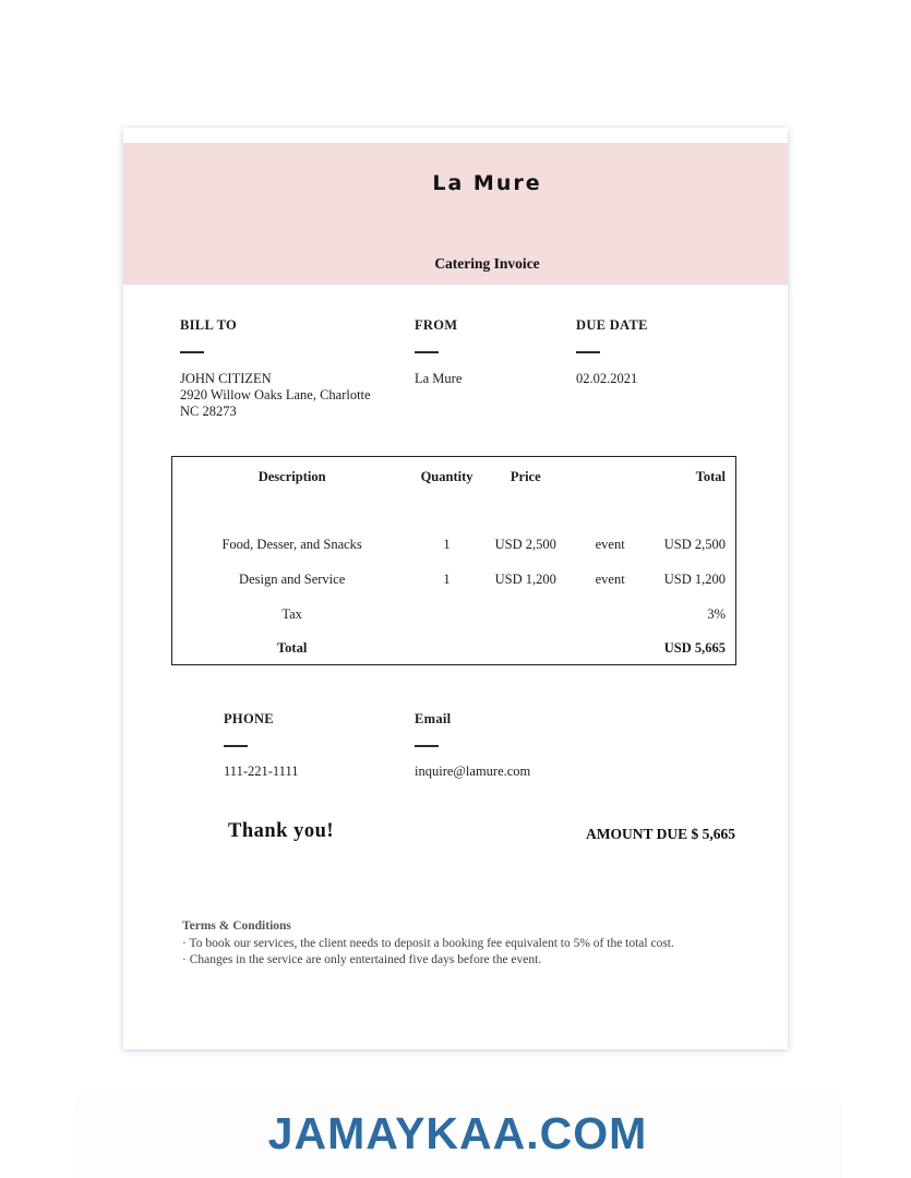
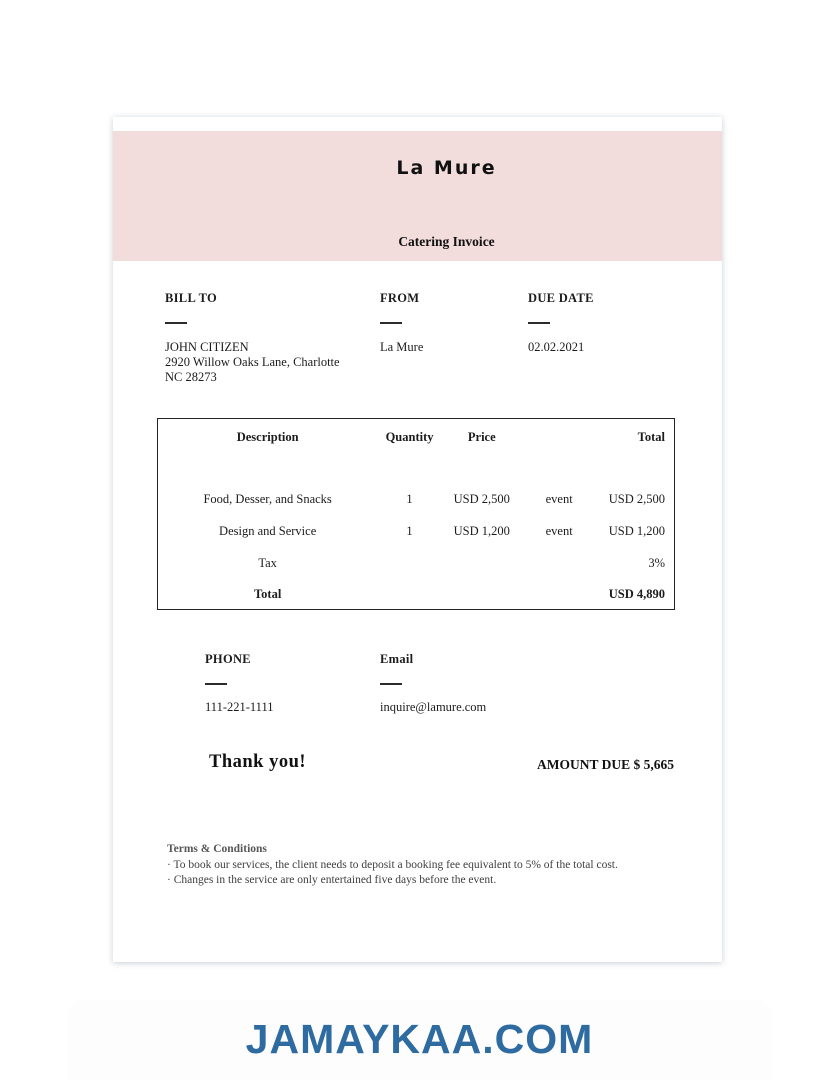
  La Mure
  Catering Invoice
  BILL TO
  JOHN CITIZEN
  2920 Willow Oaks Lane, Charlotte
  NC 28273
  FROM
  La Mure
  DUE DATE
  02.02.2021
  Description	Quantity	Price		Total
  Food, Desser, and Snacks	1	USD 2,500	event	USD 2,500
  Design and Service	1	USD 1,200	event	USD 1,200
  Tax				3%
- Total				USD 5,665
+ Total				USD 4,890
  PHONE
  111-221-1111
  Email
  inquire@lamure.com
  Thank you!
  AMOUNT DUE $ 5,665
  Terms & Conditions
  · To book our services, the client needs to deposit a booking fee equivalent to 5% of the total cost.
  · Changes in the service are only entertained five days before the event.
  JAMAYKAA.COM
